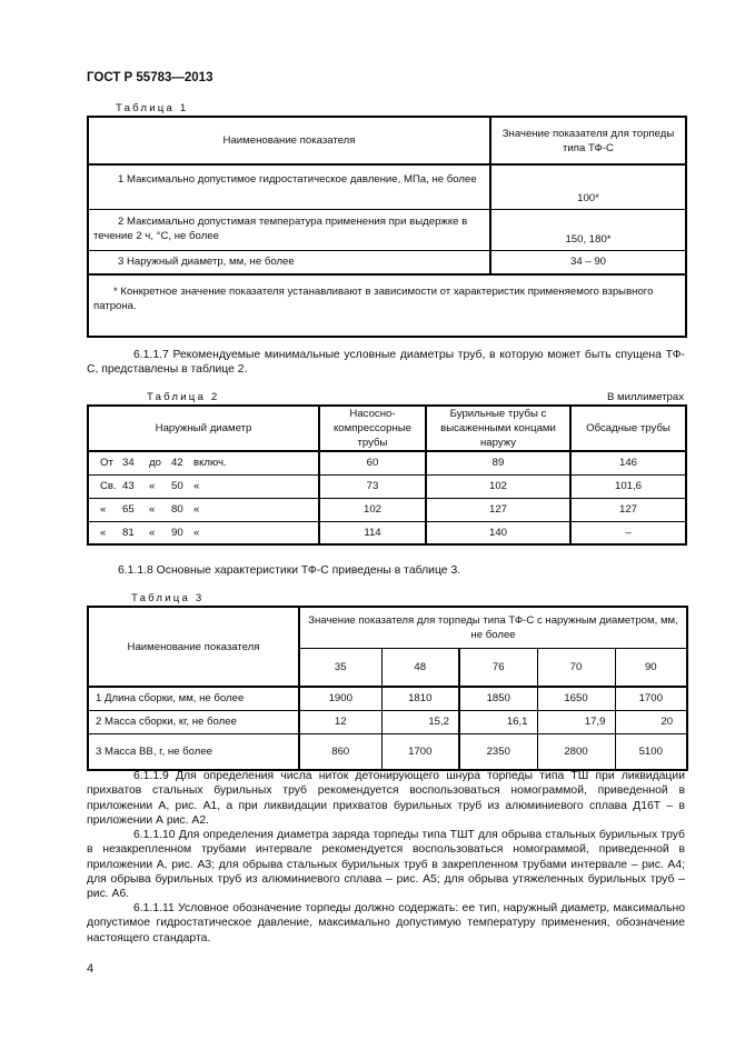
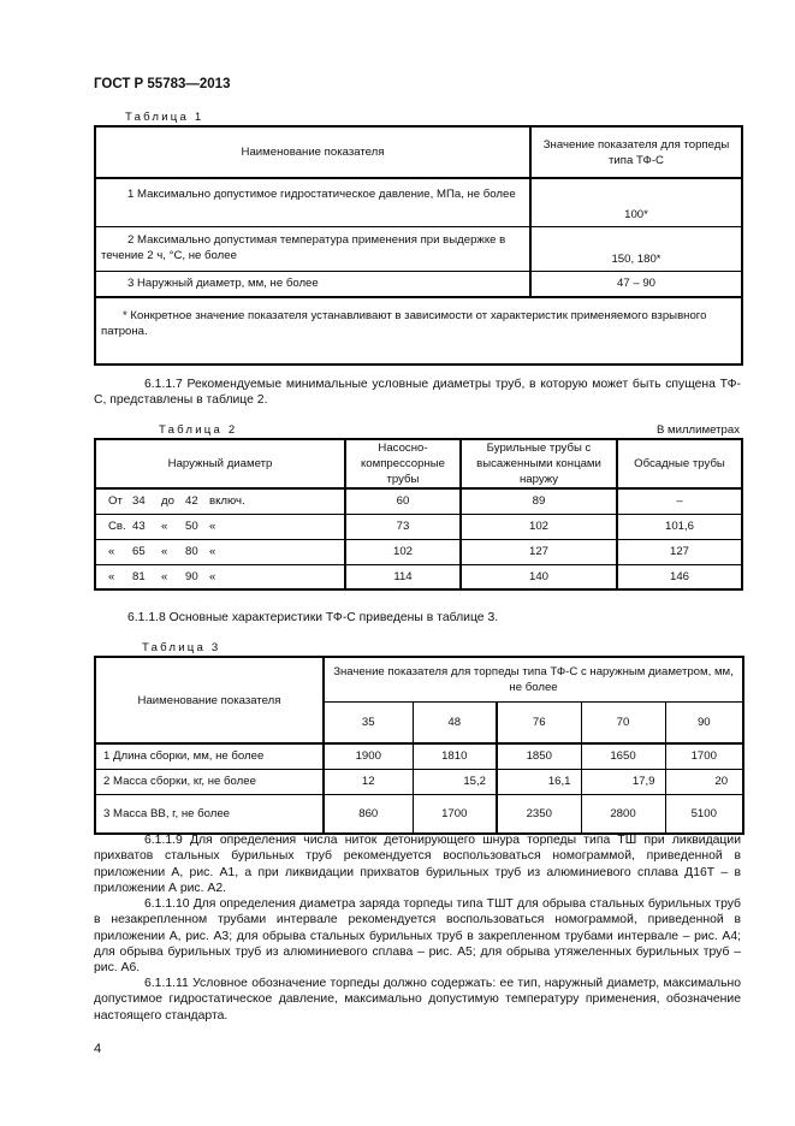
  ГОСТ Р 55783—2013
  Таблица 1
  Наименование показателя	Значение показателя для торпеды типа ТФ-С
  1 Максимально допустимое гидростатическое давление, МПа, не более	100*
  2 Максимально допустимая температура применения при выдержке в течение 2 ч, °С, не более	150, 180*
- 3 Наружный диаметр, мм, не более	34 – 90
+ 3 Наружный диаметр, мм, не более	47 – 90
  * Конкретное значение показателя устанавливают в зависимости от характеристик применяемого взрывного патрона.
  6.1.1.7 Рекомендуемые минимальные условные диаметры труб, в которую может быть спущена ТФ-С, представлены в таблице 2.
  Таблица 2
  В миллиметрах
  Наружный диаметр	Насосно-компрессорные трубы	Бурильные трубы с высаженными концами наружу	Обсадные трубы
- От 34 до 42 включ.	60	89	146
+ От 34 до 42 включ.	60	89	–
  Св. 43 « 50 «	73	102	101,6
  « 65 « 80 «	102	127	127
- « 81 « 90 «	114	140	–
+ « 81 « 90 «	114	140	146
  6.1.1.8 Основные характеристики ТФ-С приведены в таблице 3.
  Таблица 3
  Наименование показателя	Значение показателя для торпеды типа ТФ-С с наружным диаметром, мм, не более
  35	48	76	70	90
  1 Длина сборки, мм, не более	1900	1810	1850	1650	1700
  2 Масса сборки, кг, не более	12	15,2	16,1	17,9	20
  3 Масса ВВ, г, не более	860	1700	2350	2800	5100
  6.1.1.9 Для определения числа ниток детонирующего шнура торпеды типа ТШ при ликвидации прихватов стальных бурильных труб рекомендуется воспользоваться номограммой, приведенной в приложении А, рис. А1, а при ликвидации прихватов бурильных труб из алюминиевого сплава Д16Т – в приложении А рис. А2.
  6.1.1.10 Для определения диаметра заряда торпеды типа ТШТ для обрыва стальных бурильных труб в незакрепленном трубами интервале рекомендуется воспользоваться номограммой, приведенной в приложении А, рис. А3; для обрыва стальных бурильных труб в закрепленном трубами интервале – рис. А4; для обрыва бурильных труб из алюминиевого сплава – рис. А5; для обрыва утяжеленных бурильных труб – рис. А6.
  6.1.1.11 Условное обозначение торпеды должно содержать: ее тип, наружный диаметр, максимально допустимое гидростатическое давление, максимально допустимую температуру применения, обозначение настоящего стандарта.
  4
